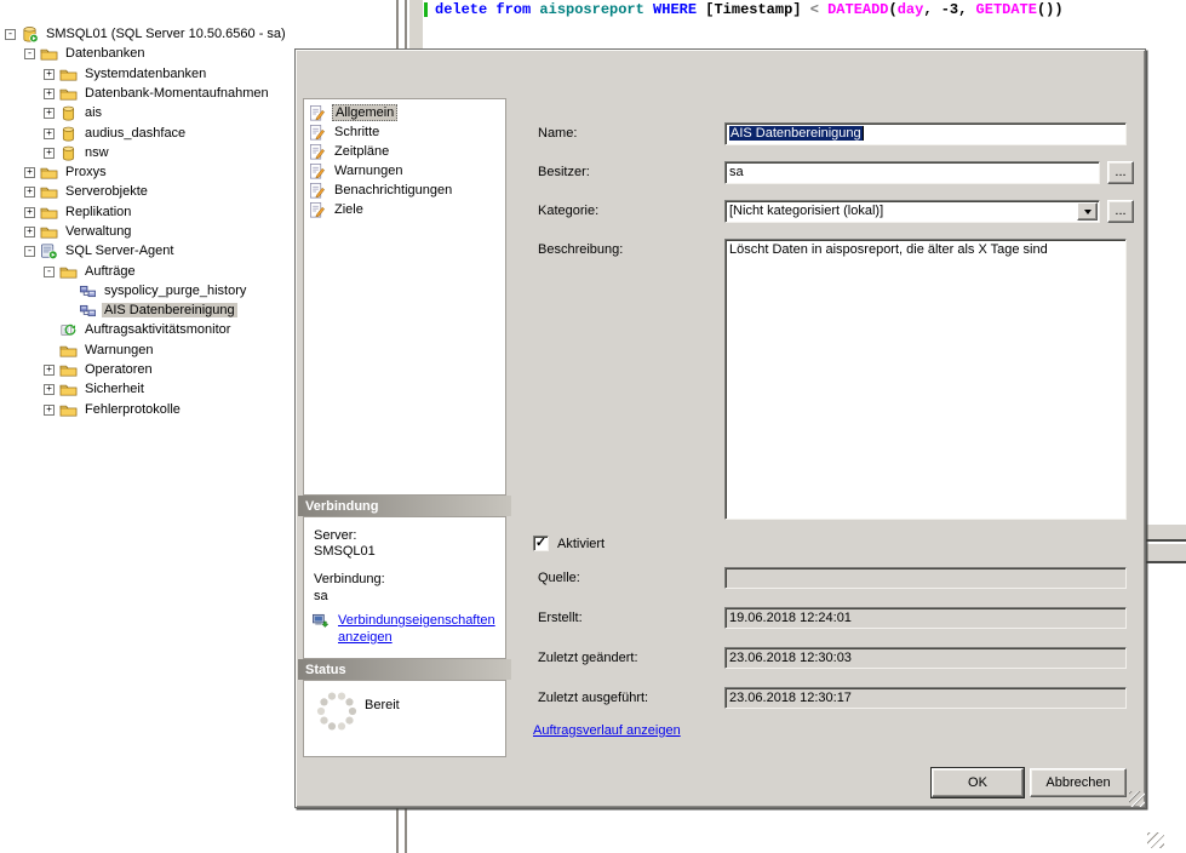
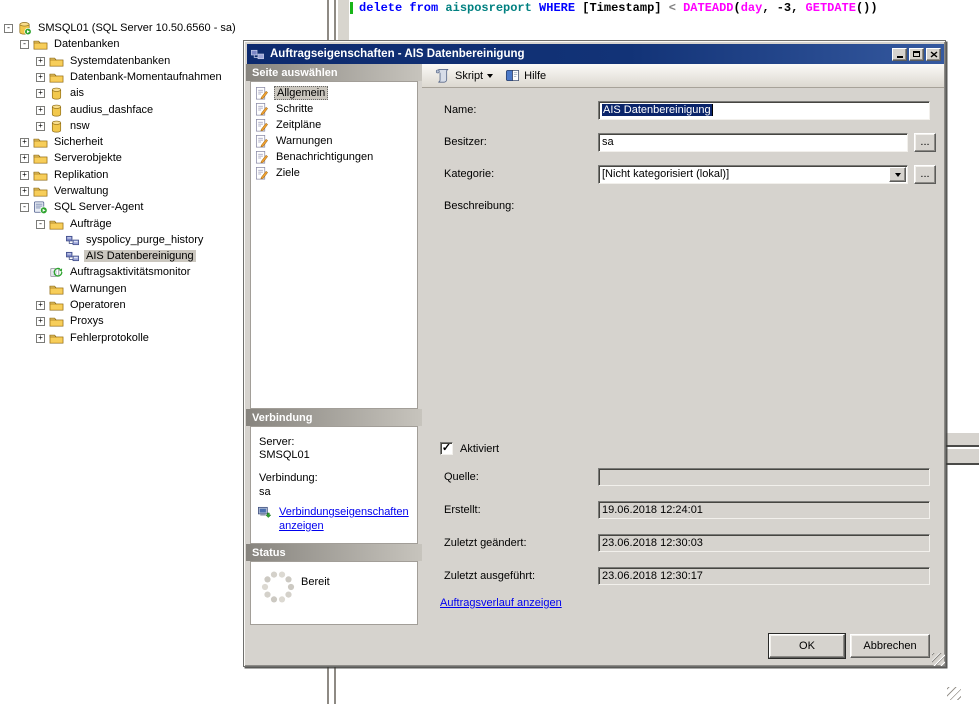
  -
  SMSQL01 (SQL Server 10.50.6560 - sa)
  -
  Datenbanken
  +
  Systemdatenbanken
  +
  Datenbank-Momentaufnahmen
  +
  ais
  +
  audius_dashface
  +
  nsw
  +
- Proxys
+ Sicherheit
  +
  Serverobjekte
  +
  Replikation
  +
  Verwaltung
  -
  SQL Server-Agent
  -
  Aufträge
  syspolicy_purge_history
  AIS Datenbereinigung
  Auftragsaktivitätsmonitor
  Warnungen
  +
  Operatoren
  +
- Sicherheit
+ Proxys
  +
  Fehlerprotokolle
  delete from aisposreport WHERE [Timestamp] < DATEADD(day, -3, GETDATE())
+ Auftragseigenschaften - AIS Datenbereinigung
+ Skript
+ Hilfe
+ Seite auswählen
  Allgemein
  Schritte
  Zeitpläne
  Warnungen
  Benachrichtigungen
  Ziele
  Verbindung
  Server:
  SMSQL01
  Verbindung:
  sa
  Verbindungseigenschaften
  anzeigen
  Status
  Bereit
  Name:
  AIS Datenbereinigung
  Besitzer:
  sa
  ...
  Kategorie:
  [Nicht kategorisiert (lokal)]
  ...
  Beschreibung:
- Löscht Daten in aisposreport, die älter als X Tage sind
  ✓
  Aktiviert
  Quelle:
  Erstellt:
  19.06.2018 12:24:01
  Zuletzt geändert:
  23.06.2018 12:30:03
  Zuletzt ausgeführt:
  23.06.2018 12:30:17
  Auftragsverlauf anzeigen
  OK
  Abbrechen
